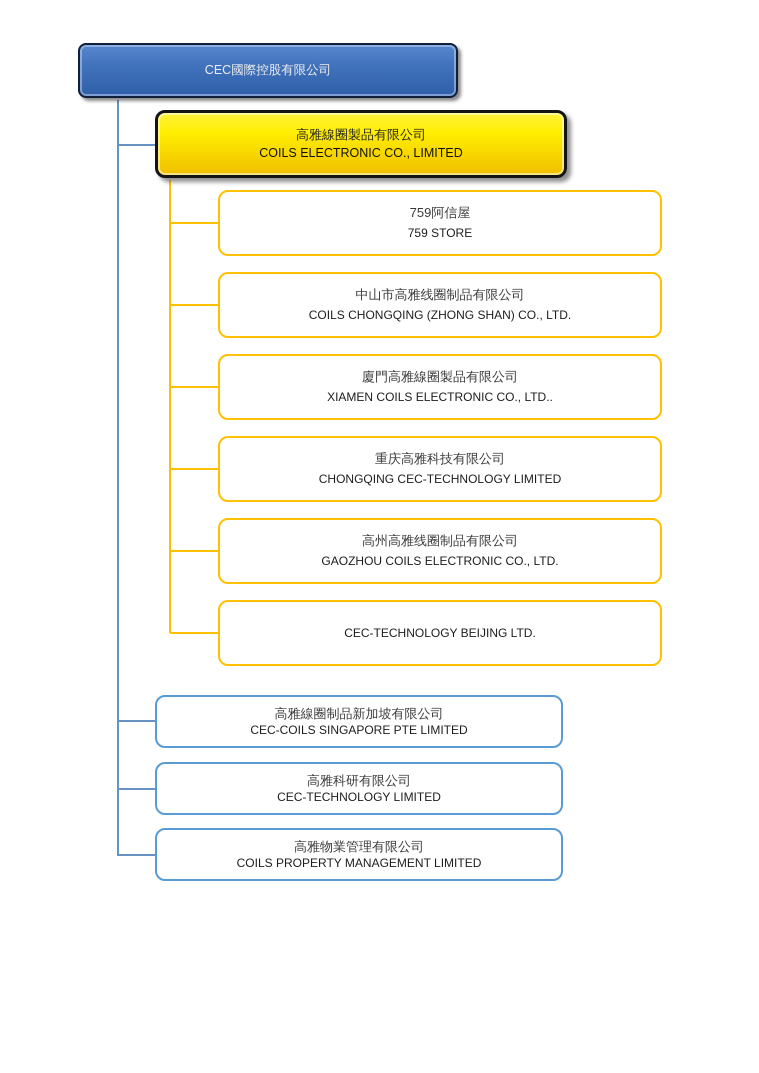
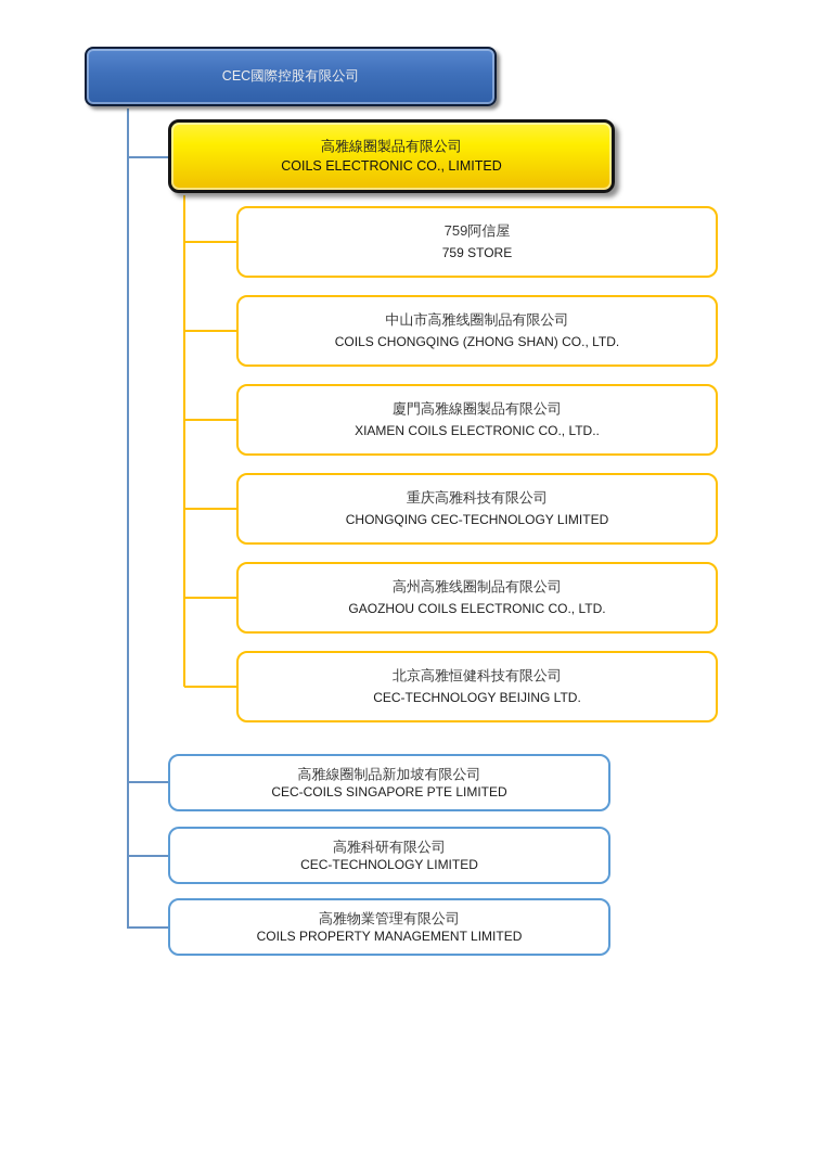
  CEC國際控股有限公司
  高雅線圈製品有限公司
  COILS ELECTRONIC CO., LIMITED
  759阿信屋
  759 STORE
  中山市高雅线圈制品有限公司
  COILS CHONGQING (ZHONG SHAN) CO., LTD.
  廈門高雅線圈製品有限公司
  XIAMEN COILS ELECTRONIC CO., LTD..
  重庆高雅科技有限公司
  CHONGQING CEC-TECHNOLOGY LIMITED
  高州高雅线圈制品有限公司
  GAOZHOU COILS ELECTRONIC CO., LTD.
+ 北京高雅恒健科技有限公司
  CEC-TECHNOLOGY BEIJING LTD.
  高雅線圈制品新加坡有限公司
  CEC-COILS SINGAPORE PTE LIMITED
  高雅科研有限公司
  CEC-TECHNOLOGY LIMITED
  高雅物業管理有限公司
  COILS PROPERTY MANAGEMENT LIMITED
